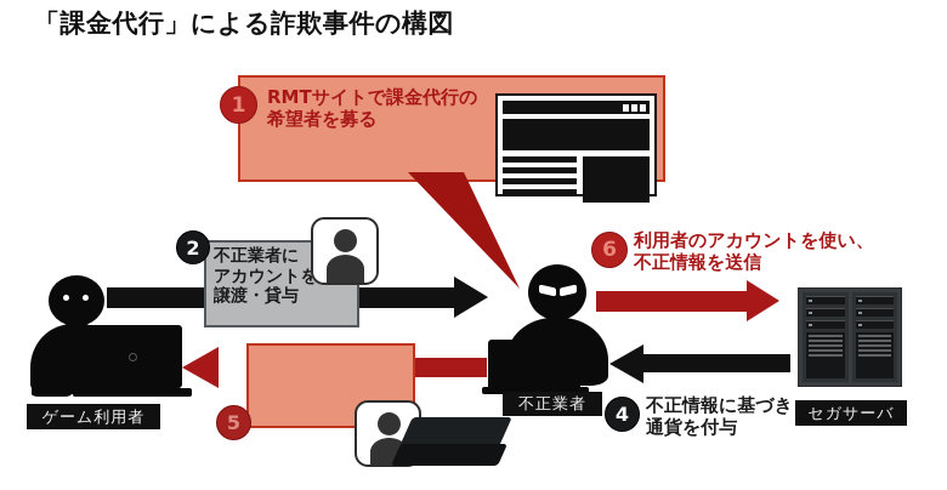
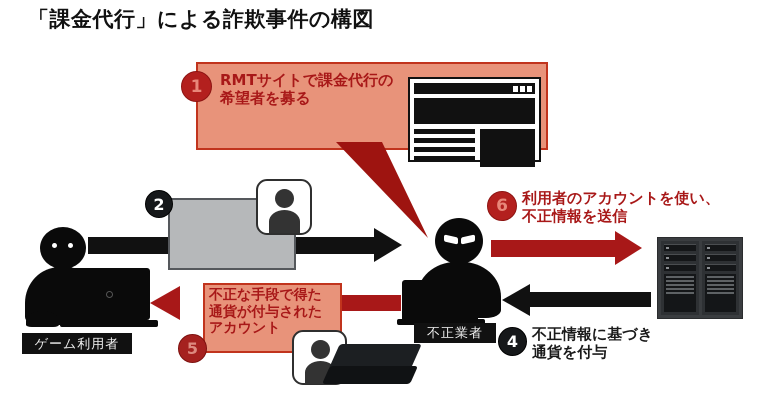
  「課金代行」による詐欺事件の構図
  1
  RMTサイトで課金代行の
  希望者を募る
- 不正業者に
- アカウントを
- 譲渡・貸与
  2
  ゲーム利用者
  不正業者
  6
  利用者のアカウントを使い、
  不正情報を送信
- セガサーバ
  4
  不正情報に基づき
  通貨を付与
+ 不正な手段で得た
+ 通貨が付与された
+ アカウント
  5
